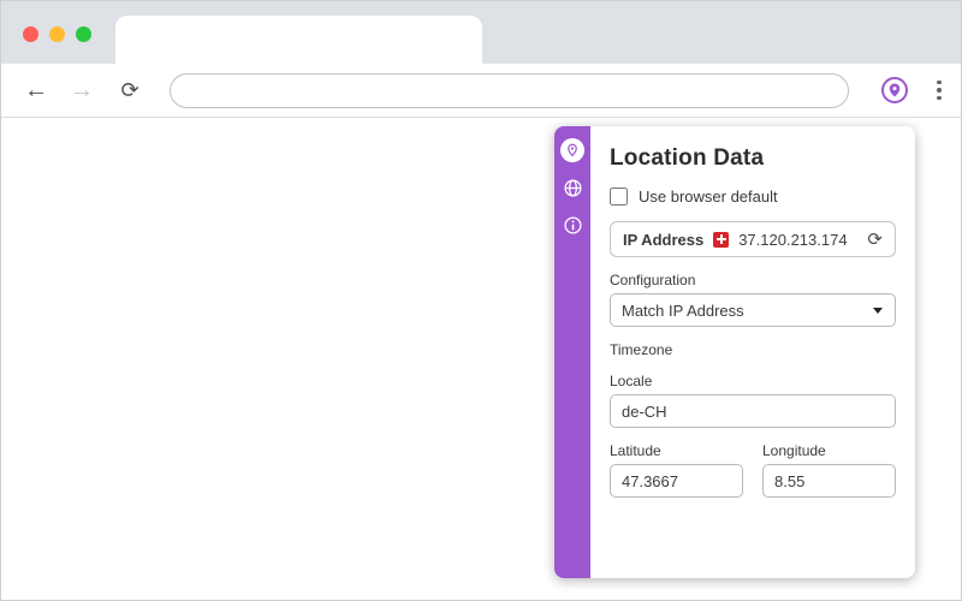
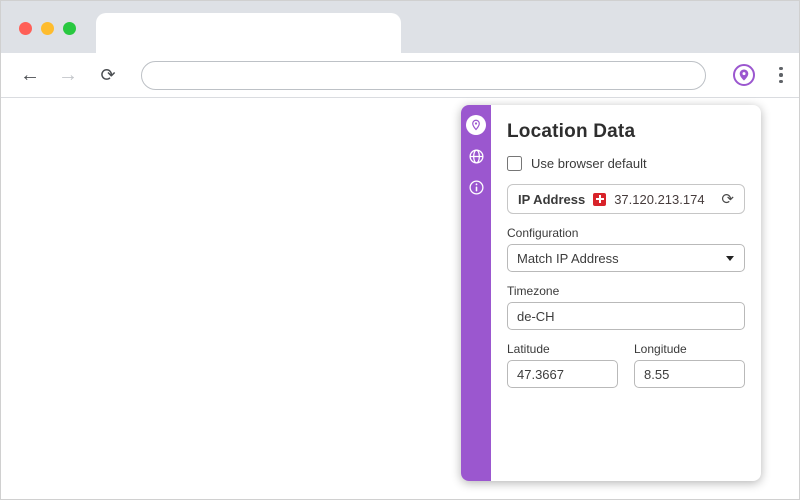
  ←
  →
  ⟳
  Location Data
  Use browser default
  IP Address
  37.120.213.174
  ⟳
  Configuration
  Match IP Address
  Timezone
- Locale
  de-CH
  Latitude
  47.3667
  Longitude
  8.55
